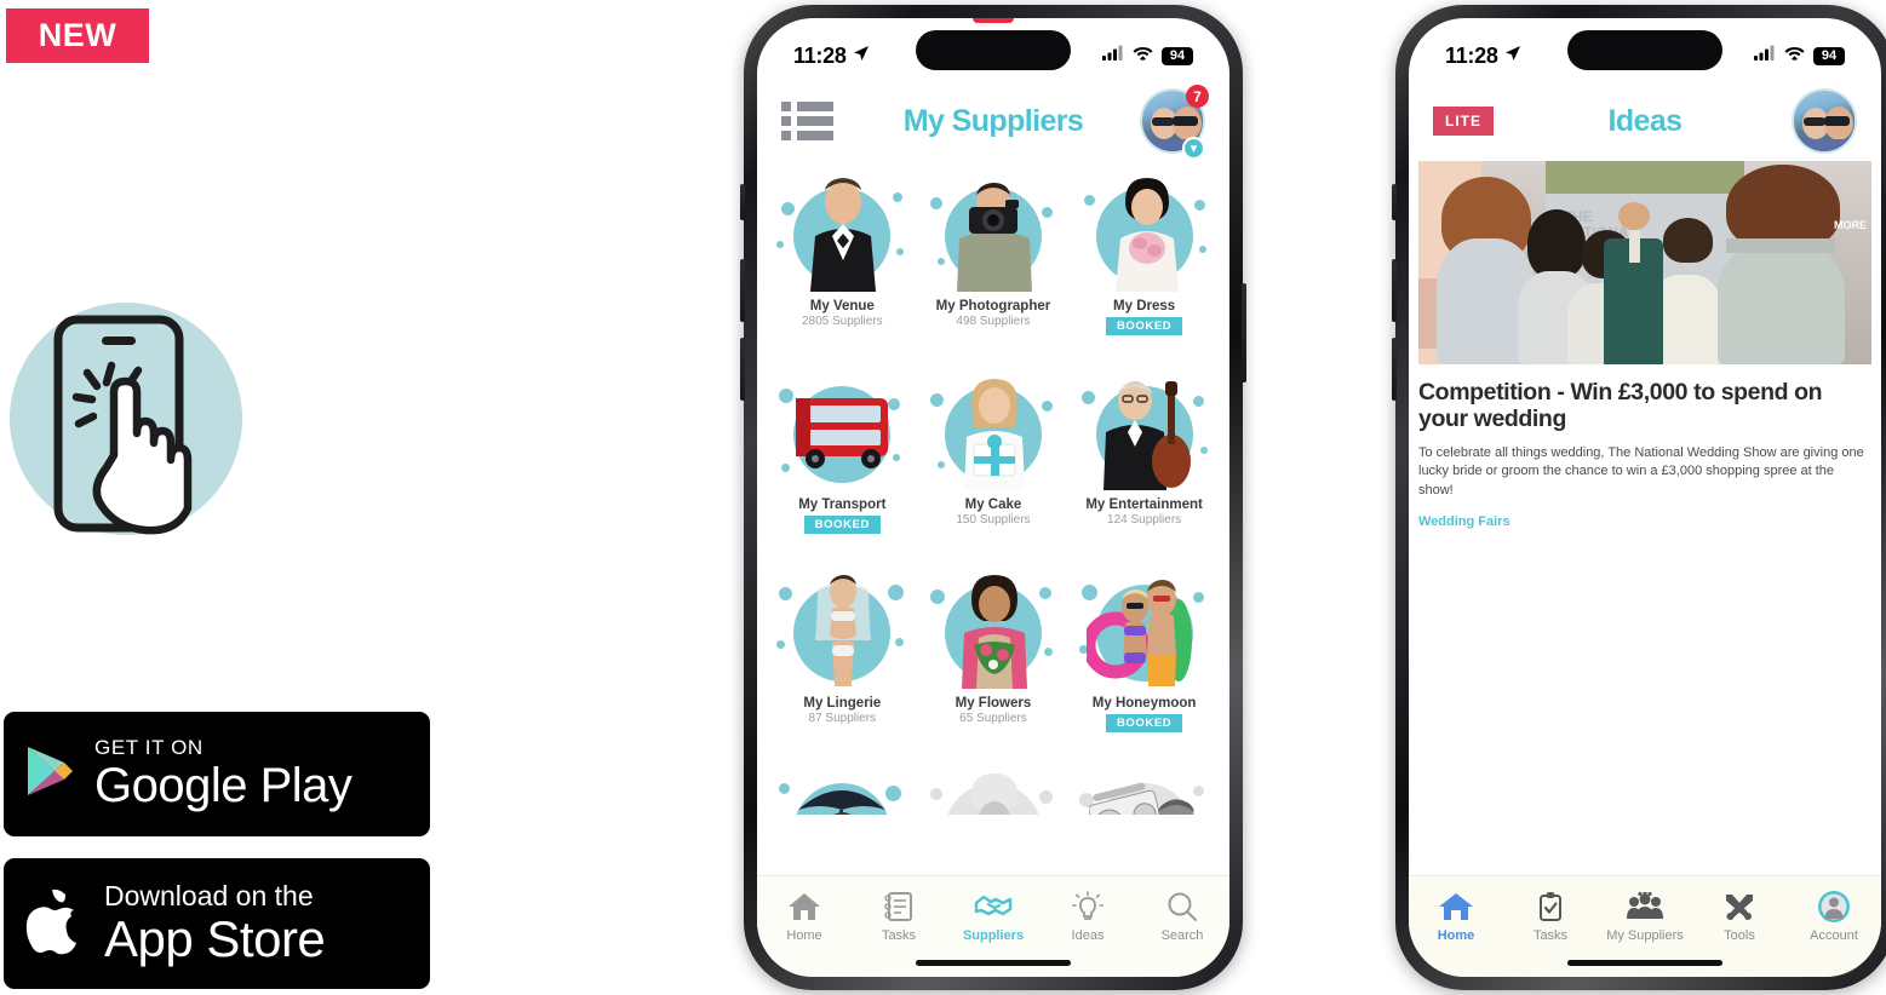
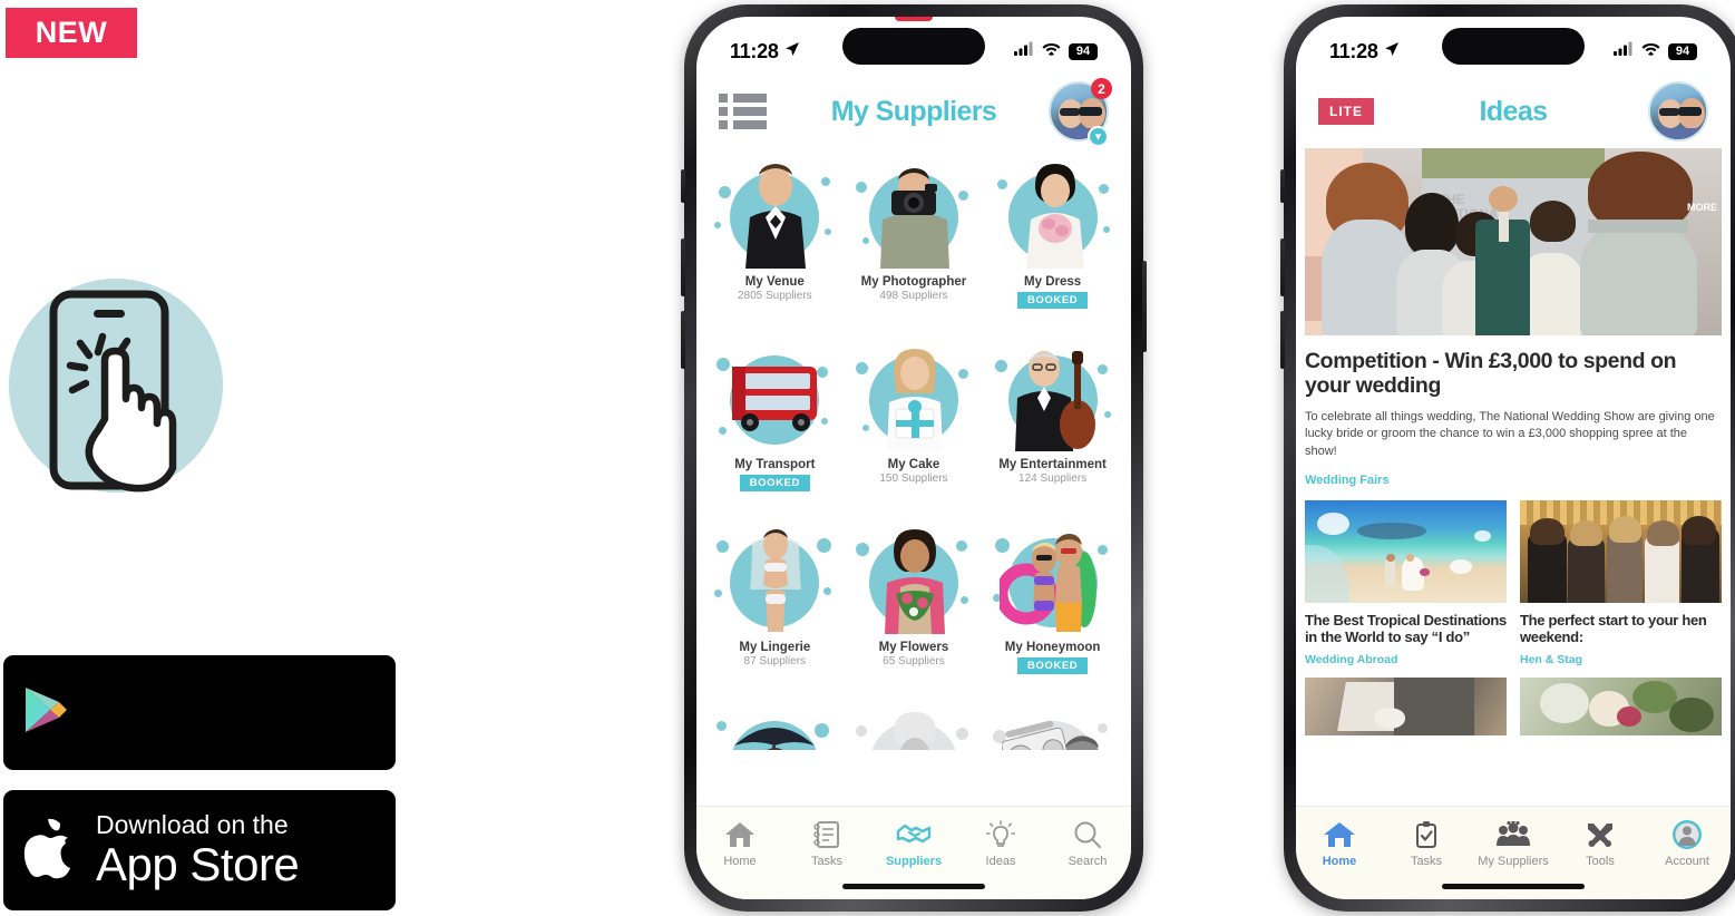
  NEW
- GET IT ON
- Google Play
  Download on the
  App Store
  11:28
  94
  My Suppliers
- 7
+ 2
  ▾
  My Venue
  2805 Suppliers
  My Photographer
  498 Suppliers
  My Dress
  BOOKED
  My Transport
  BOOKED
  My Cake
  150 Suppliers
  My Entertainment
  124 Suppliers
  My Lingerie
  87 Suppliers
  My Flowers
  65 Suppliers
  My Honeymoon
  BOOKED
  Home
  Tasks
  Suppliers
  Ideas
  Search
  11:28
  94
  LITE
  Ideas
  MORE
  Competition - Win £3,000 to spend on your wedding
  To celebrate all things wedding, The National Wedding Show are giving one lucky bride or groom the chance to win a £3,000 shopping spree at the show!
  Wedding Fairs
+ The Best Tropical Destinations in the World to say “I do”
+ Wedding Abroad
+ The perfect start to your hen weekend:
+ Hen & Stag
  Home
  Tasks
  My Suppliers
  Tools
  Account
